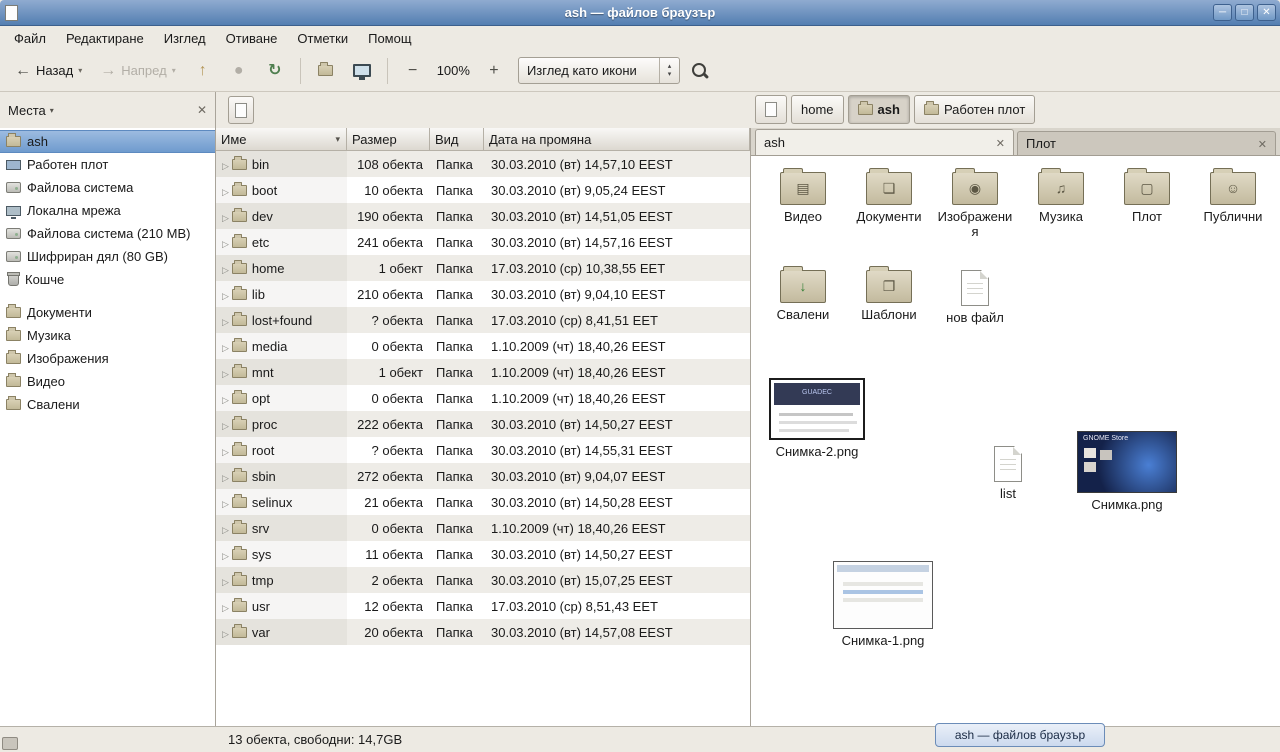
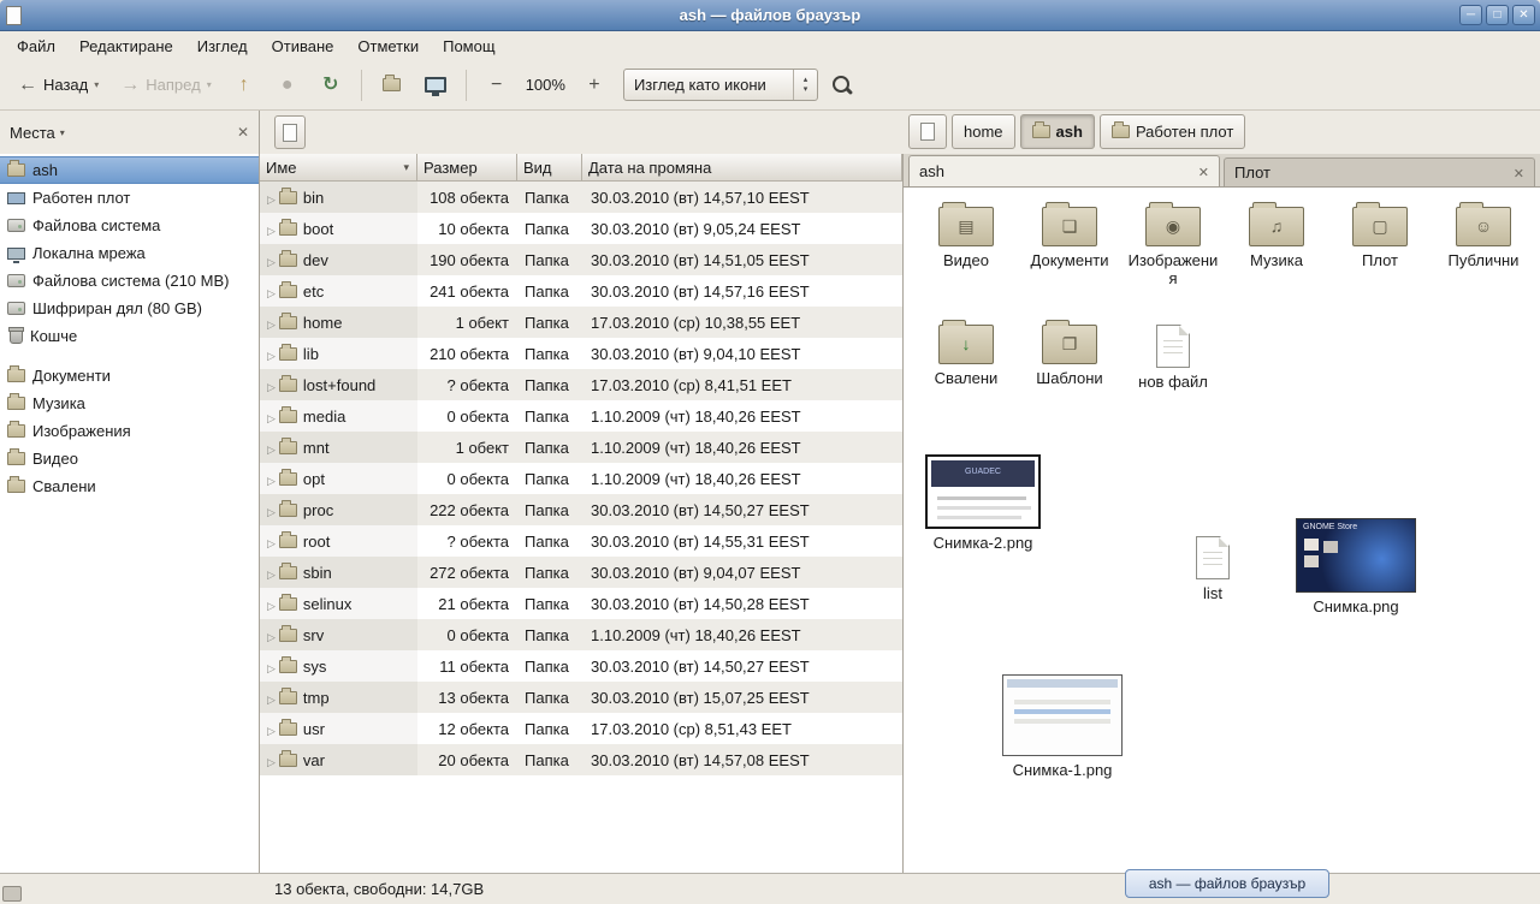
  ash — файлов браузър
  ─
  □
  ✕
  Файл
  Редактиране
  Изглед
  Отиване
  Отметки
  Помощ
  ←
  Назад
  ▾
  →
  Напред
  ▾
  ↑
  ●
  ↻
  −
  100%
  +
  Изглед като икони
  Места
  ▾
  ✕
  home
  ash
  Работен плот
  ash
  Работен плот
  Файлова система
  Локална мрежа
  Файлова система (210 MB)
  Шифриран дял (80 GB)
  Кошче
  Документи
  Музика
  Изображения
  Видео
  Свалени
  Име
  ▾
  Размер
  Вид
  Дата на промяна
  bin
  108 обекта
  Папка
  30.03.2010 (вт) 14,57,10 EEST
  boot
  10 обекта
  Папка
  30.03.2010 (вт) 9,05,24 EEST
  dev
  190 обекта
  Папка
  30.03.2010 (вт) 14,51,05 EEST
  etc
  241 обекта
  Папка
  30.03.2010 (вт) 14,57,16 EEST
  home
  1 обект
  Папка
  17.03.2010 (ср) 10,38,55 EET
  lib
  210 обекта
  Папка
  30.03.2010 (вт) 9,04,10 EEST
  lost+found
  ? обекта
  Папка
  17.03.2010 (ср) 8,41,51 EET
  media
  0 обекта
  Папка
  1.10.2009 (чт) 18,40,26 EEST
  mnt
  1 обект
  Папка
  1.10.2009 (чт) 18,40,26 EEST
  opt
  0 обекта
  Папка
  1.10.2009 (чт) 18,40,26 EEST
  proc
  222 обекта
  Папка
  30.03.2010 (вт) 14,50,27 EEST
  root
  ? обекта
  Папка
  30.03.2010 (вт) 14,55,31 EEST
  sbin
  272 обекта
  Папка
  30.03.2010 (вт) 9,04,07 EEST
  selinux
  21 обекта
  Папка
  30.03.2010 (вт) 14,50,28 EEST
  srv
  0 обекта
  Папка
  1.10.2009 (чт) 18,40,26 EEST
  sys
  11 обекта
  Папка
  30.03.2010 (вт) 14,50,27 EEST
  tmp
- 2 обекта
+ 13 обекта
  Папка
  30.03.2010 (вт) 15,07,25 EEST
  usr
  12 обекта
  Папка
  17.03.2010 (ср) 8,51,43 EET
  var
  20 обекта
  Папка
  30.03.2010 (вт) 14,57,08 EEST
  ash
  Плот
  Видео
  Документи
  Изображения
  Музика
  Плот
  Публични
  Свалени
  Шаблони
  нов файл
  Снимка-2.png
  list
  Снимка.png
  Снимка-1.png
  13 обекта, свободни: 14,7GB
  ash — файлов браузър
